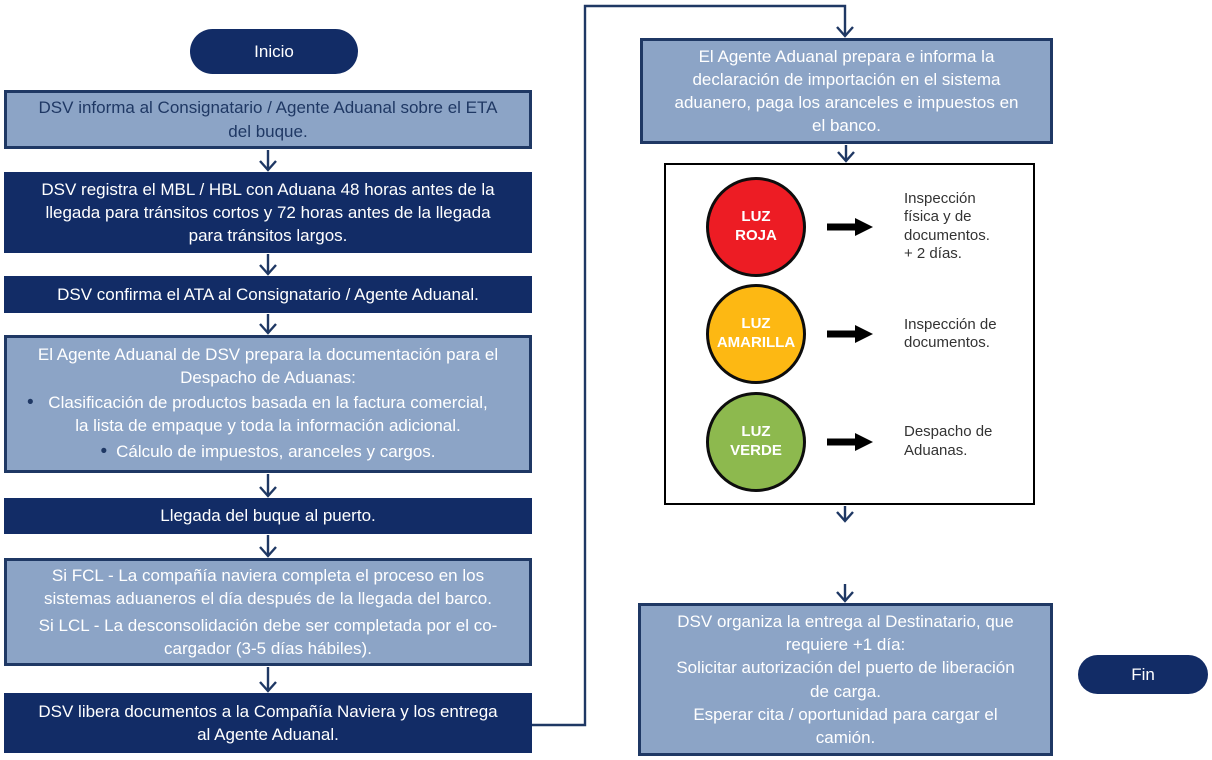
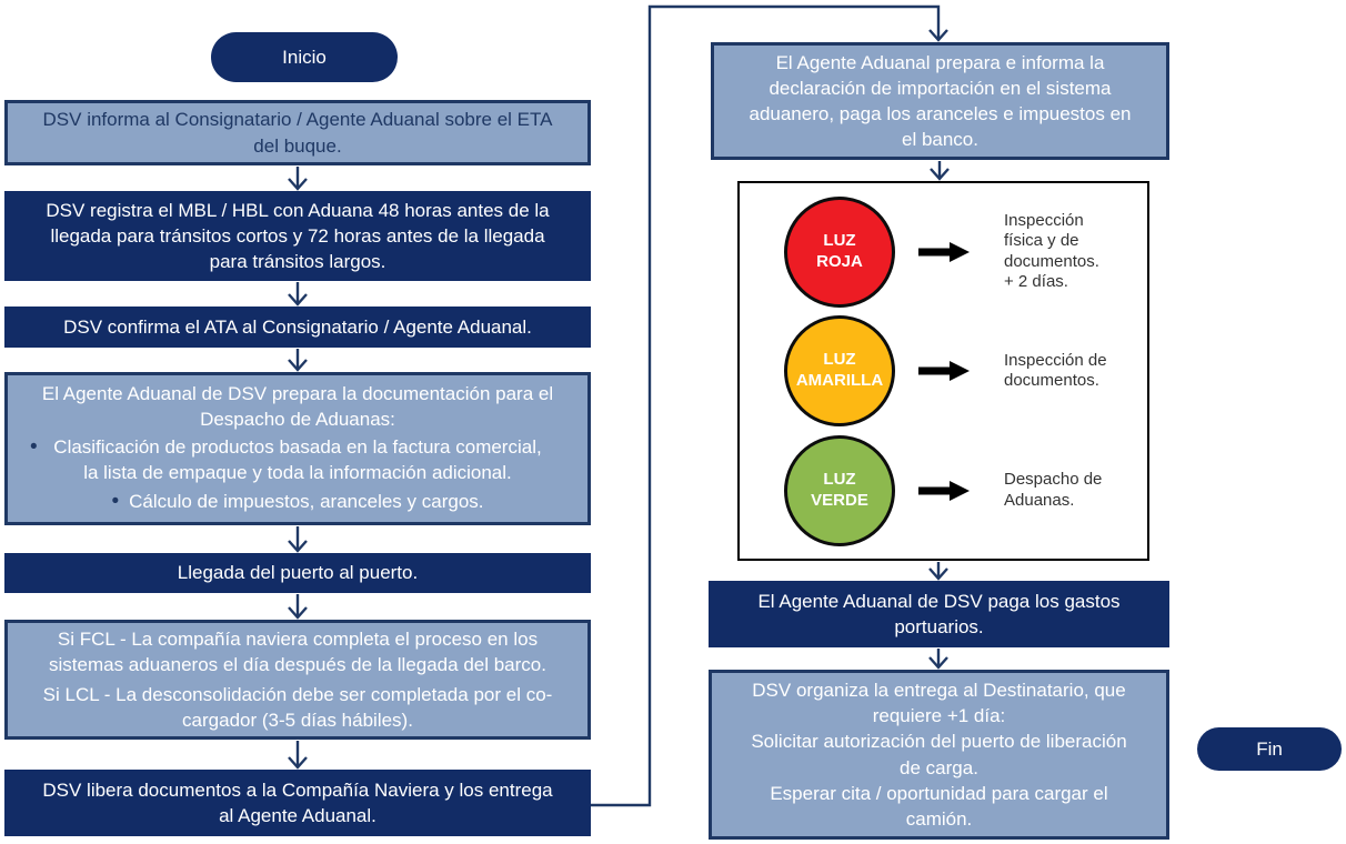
  Inicio
  DSV informa al Consignatario / Agente Aduanal sobre el ETA
  del buque.
  DSV registra el MBL / HBL con Aduana 48 horas antes de la
  llegada para tránsitos cortos y 72 horas antes de la llegada
  para tránsitos largos.
  DSV confirma el ATA al Consignatario / Agente Aduanal.
  El Agente Aduanal de DSV prepara la documentación para el
  Despacho de Aduanas:
  •
  Clasificación de productos basada en la factura comercial,
  la lista de empaque y toda la información adicional.
  • Cálculo de impuestos, aranceles y cargos.
- Llegada del buque al puerto.
+ Llegada del puerto al puerto.
  Si FCL - La compañía naviera completa el proceso en los
  sistemas aduaneros el día después de la llegada del barco.
  Si LCL - La desconsolidación debe ser completada por el co-
  cargador (3-5 días hábiles).
  DSV libera documentos a la Compañía Naviera y los entrega
  al Agente Aduanal.
  El Agente Aduanal prepara e informa la
  declaración de importación en el sistema
  aduanero, paga los aranceles e impuestos en
  el banco.
  LUZ
  ROJA
  Inspección
  física y de
  documentos.
  + 2 días.
  LUZ
  AMARILLA
  Inspección de
  documentos.
  LUZ
  VERDE
  Despacho de
  Aduanas.
+ El Agente Aduanal de DSV paga los gastos
+ portuarios.
  DSV organiza la entrega al Destinatario, que
  requiere +1 día:
  Solicitar autorización del puerto de liberación
  de carga.
  Esperar cita / oportunidad para cargar el
  camión.
  Fin
